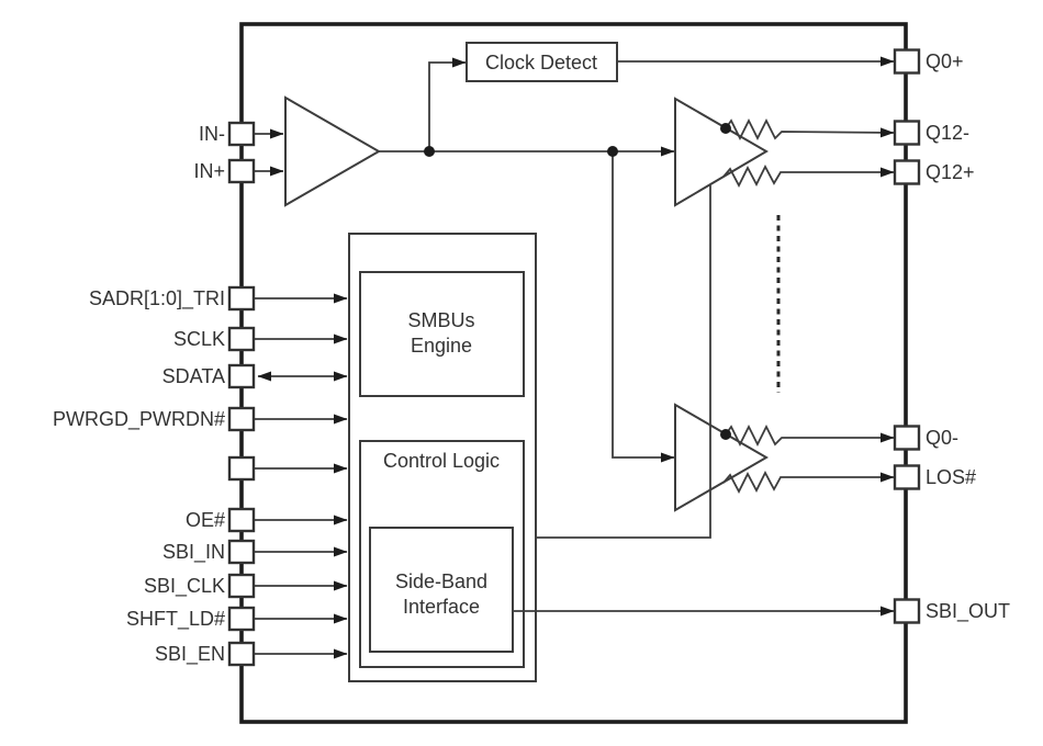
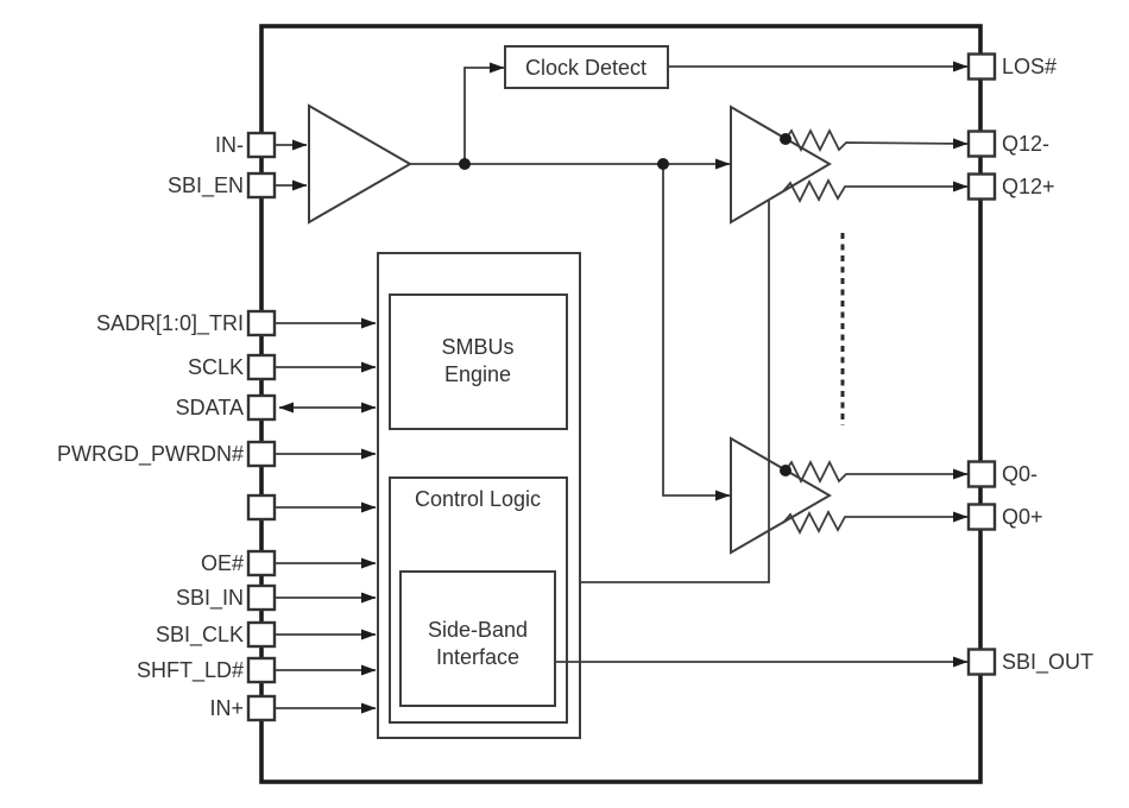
  IN-
- IN+
+ SBI_EN
  SADR[1:0]_TRI
  SCLK
  SDATA
  PWRGD_PWRDN#
  OE#
  SBI_IN
  SBI_CLK
  SHFT_LD#
- SBI_EN
+ IN+
- Q0+
+ LOS#
  Q12-
  Q12+
  Q0-
- LOS#
+ Q0+
  SBI_OUT
  Clock Detect
  SMBUs
  Engine
  Control Logic
  Side-Band
  Interface
